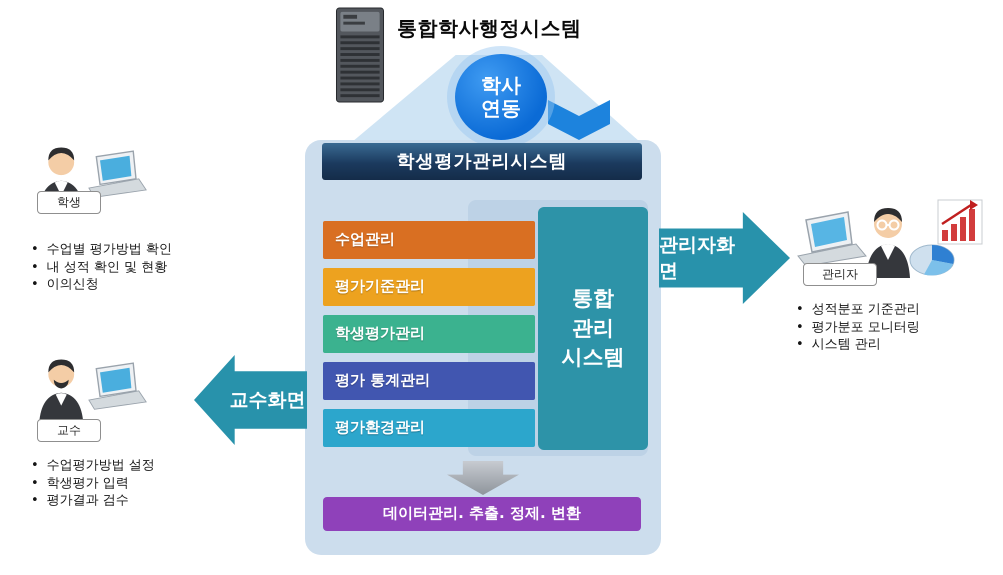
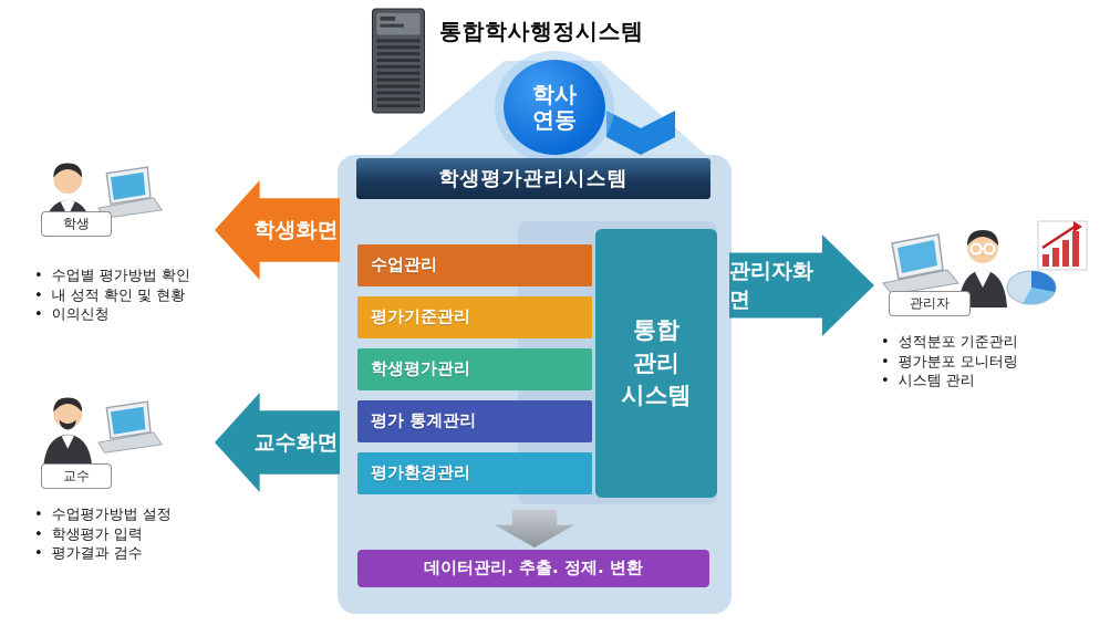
  통합학사행정시스템
  학사
  연동
  학생평가관리시스템
  수업관리
  평가기준관리
  학생평가관리
  평가 통계관리
  평가환경관리
  통합
  관리
  시스템
  데이터관리. 추출. 정제. 변환
+ 학생화면
  교수화면
  관리자화면
  학생
  수업별 평가방법 확인
  내 성적 확인 및 현황
  이의신청
  교수
  수업평가방법 설정
  학생평가 입력
  평가결과 검수
  관리자
  성적분포 기준관리
  평가분포 모니터링
  시스템 관리
